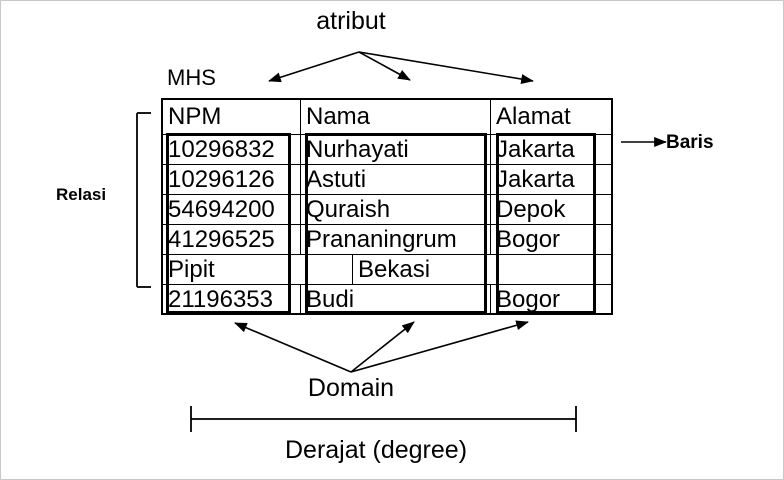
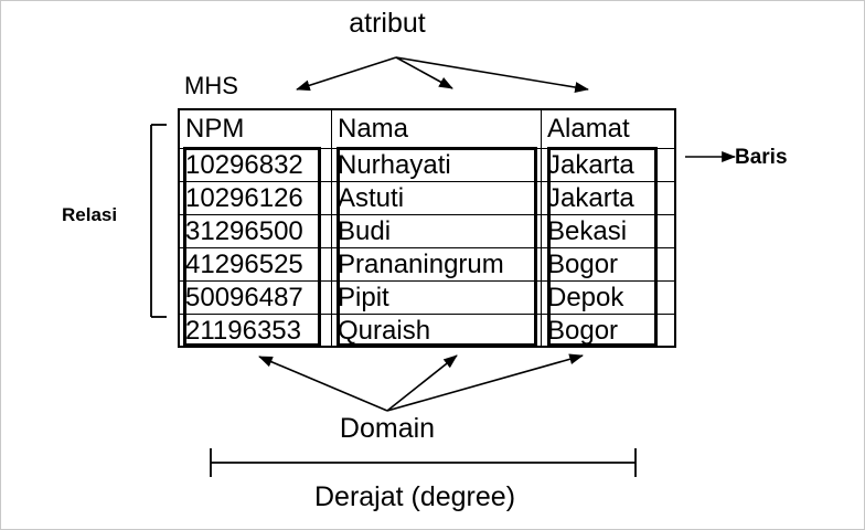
  atribut
  MHS
  Relasi
  Baris
  Domain
  Derajat (degree)
  NPM
  Nama
  Alamat
  10296832
  Nurhayati
  Jakarta
  10296126
  Astuti
  Jakarta
- 54694200
+ 31296500
- Quraish
+ Budi
- Depok
+ Bekasi
  41296525
  Prananingrum
  Bogor
+ 50096487
  Pipit
- Bekasi
+ Depok
  21196353
- Budi
+ Quraish
  Bogor
